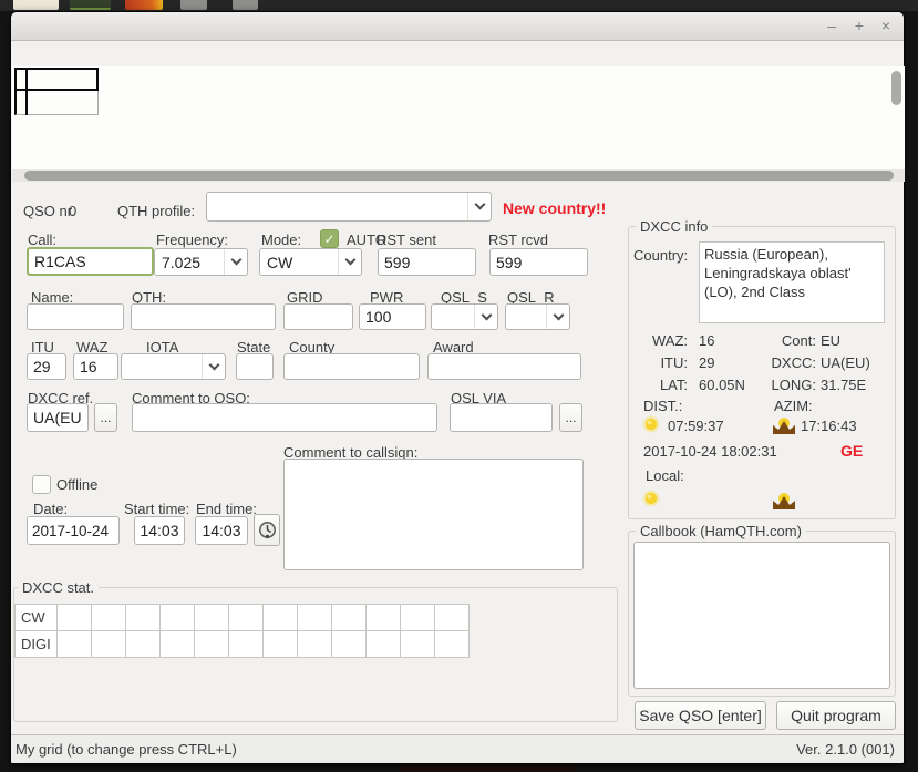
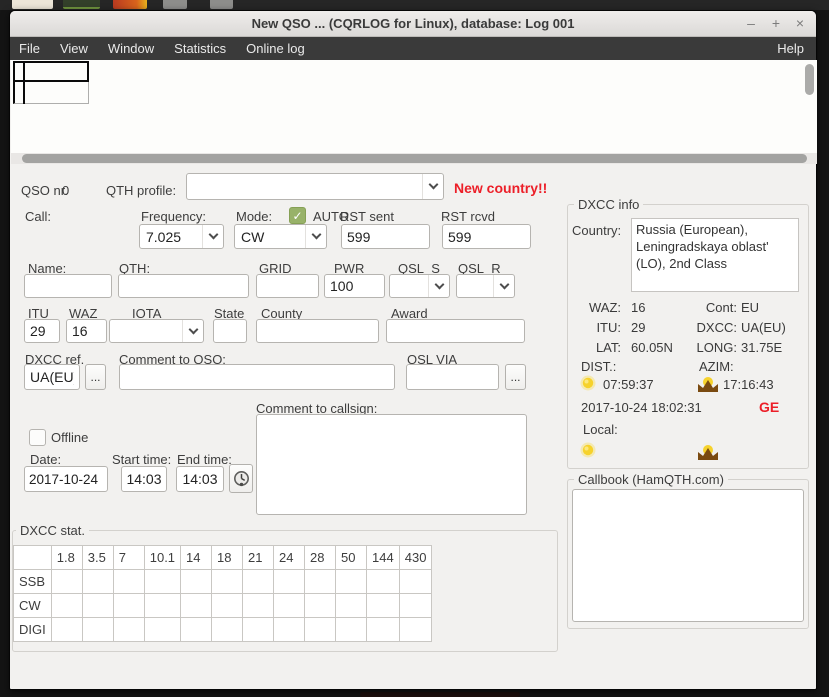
+ New QSO ... (CQRLOG for Linux), database: Log 001
  –
  +
  ×
+ File
+ View
+ Window
+ Statistics
+ Online log
+ Help
  QSO nr.
  0
  QTH profile:
  New country!!
  Call:
- R1CAS
  Frequency:
  7.025
  Mode:
  ✓
  AUTO
  CW
  RST sent
  599
  RST rcvd
  599
  Name:
  QTH:
  GRID
  PWR
  100
  QSL_S
  QSL_R
  ITU
  29
  WAZ
  16
  IOTA
  State
  County
  Award
  DXCC ref.
  UA(EU
  ...
  Comment to QSO:
  QSL VIA
  ...
  Comment to callsign:
  Offline
  Date:
  2017-10-24
  Start time:
  14:03
  End time:
  14:03
  DXCC stat.
+ 	1.8	3.5	7	10.1	14	18	21	24	28	50	144	430
+ SSB
  CW
  DIGI
  DXCC info
  Country:
  Russia (European), Leningradskaya oblast' (LO), 2nd Class
  WAZ:
  16
  Cont:
  EU
  ITU:
  29
  DXCC:
  UA(EU)
  LAT:
  60.05N
  LONG:
  31.75E
  DIST.:
  AZIM:
  07:59:37
  17:16:43
  2017-10-24 18:02:31
  GE
  Local:
  Callbook (HamQTH.com)
- Save QSO [enter]
- Quit program
- My grid (to change press CTRL+L)
- Ver. 2.1.0 (001)
